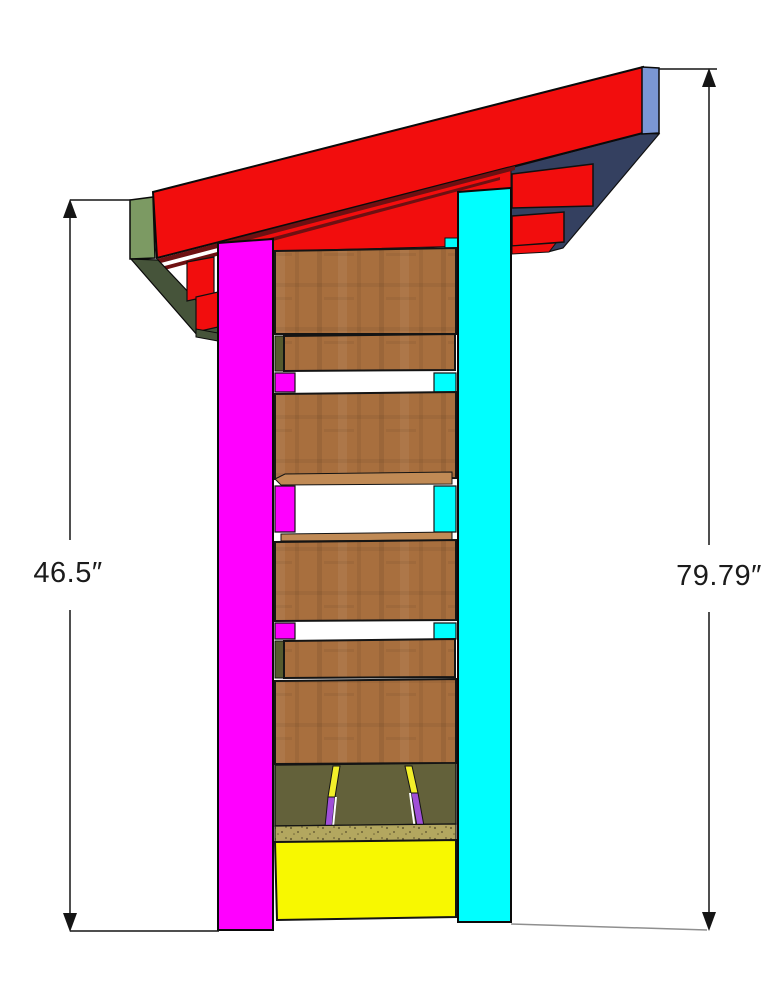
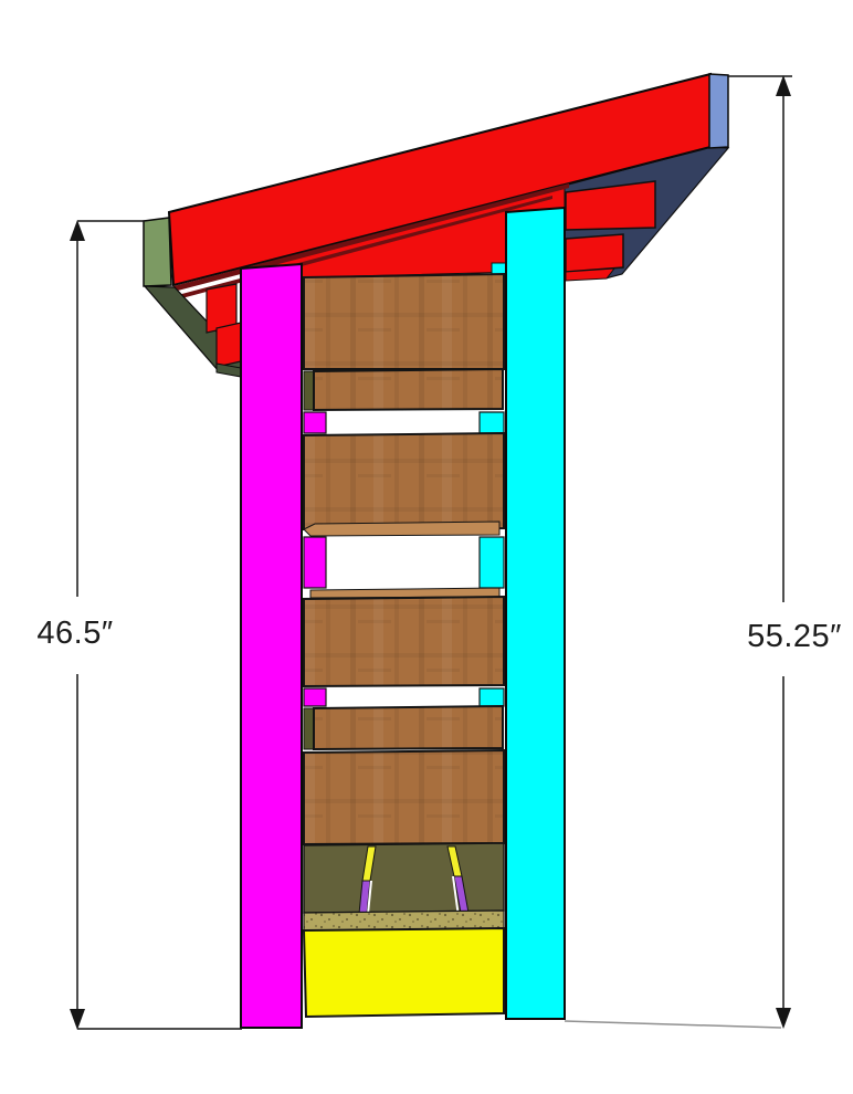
  46.5″
- 79.79″
+ 55.25″
